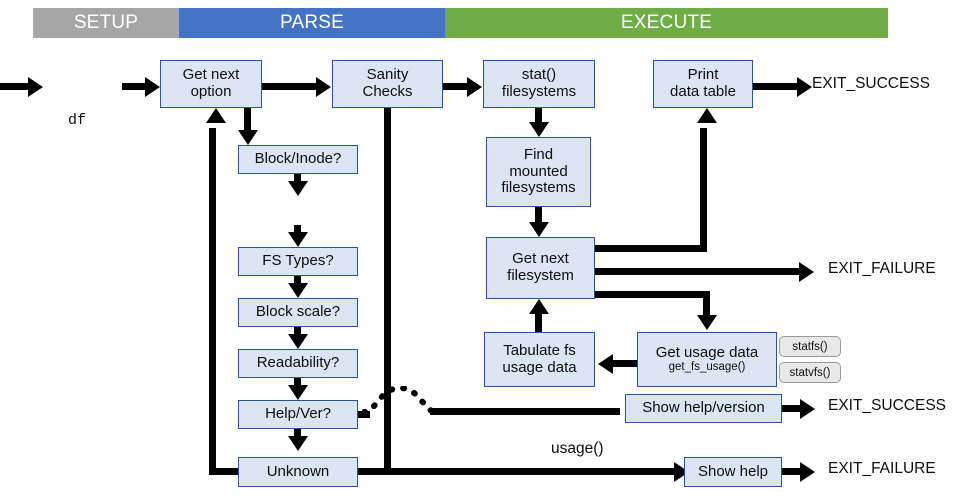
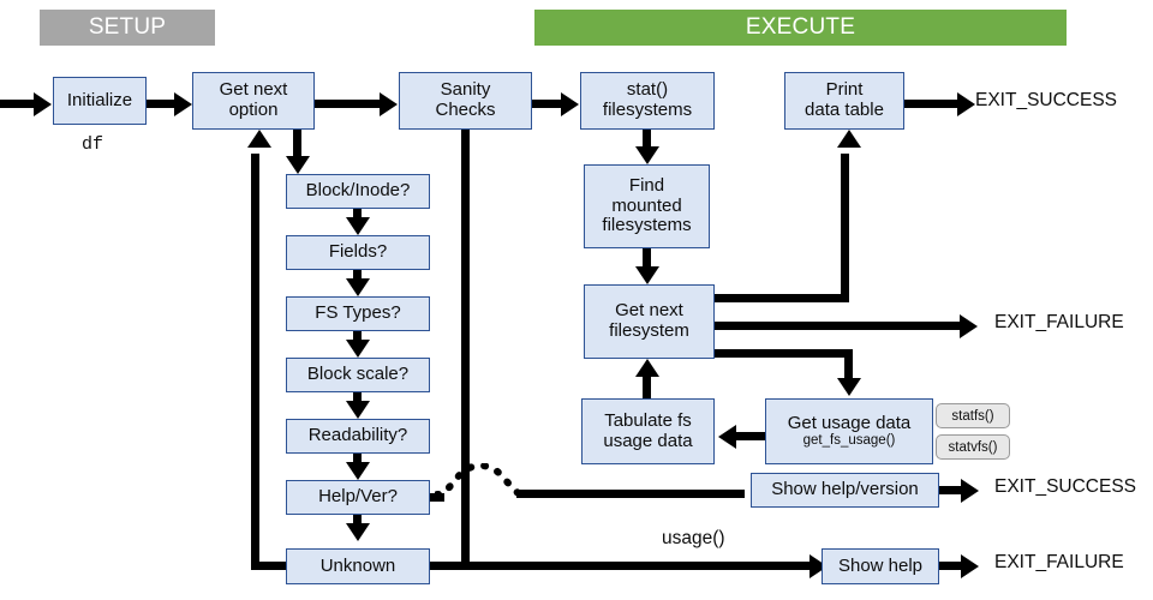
  SETUP
- PARSE
  EXECUTE
+ Initialize
  Get next
  option
  Sanity
  Checks
  stat()
  filesystems
  Print
  data table
  df
  EXIT_SUCCESS
  Block/Inode?
+ Fields?
  FS Types?
  Block scale?
  Readability?
  Help/Ver?
  Unknown
  EXIT_FAILURE
  Find
  mounted
  filesystems
  Get next
  filesystem
  Tabulate fs
  usage data
  Get usage data
  get_fs_usage()
  statfs()
  statvfs()
  Show help/version
  EXIT_SUCCESS
  Show help
  EXIT_FAILURE
  usage()
